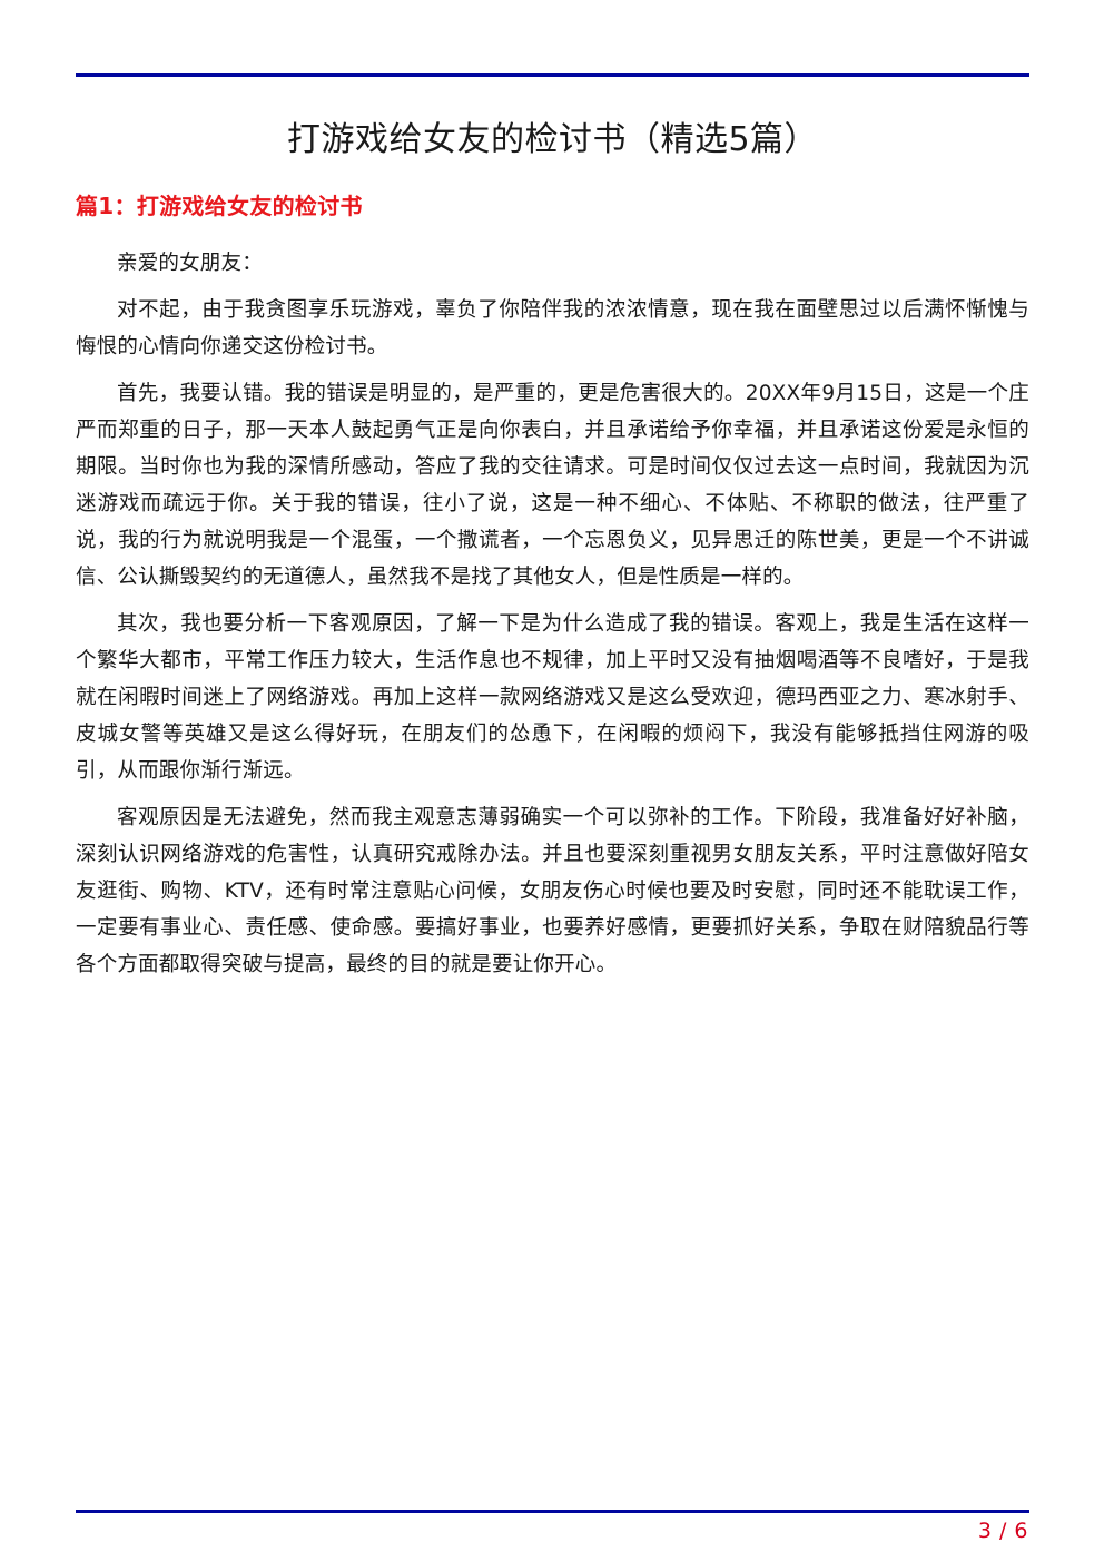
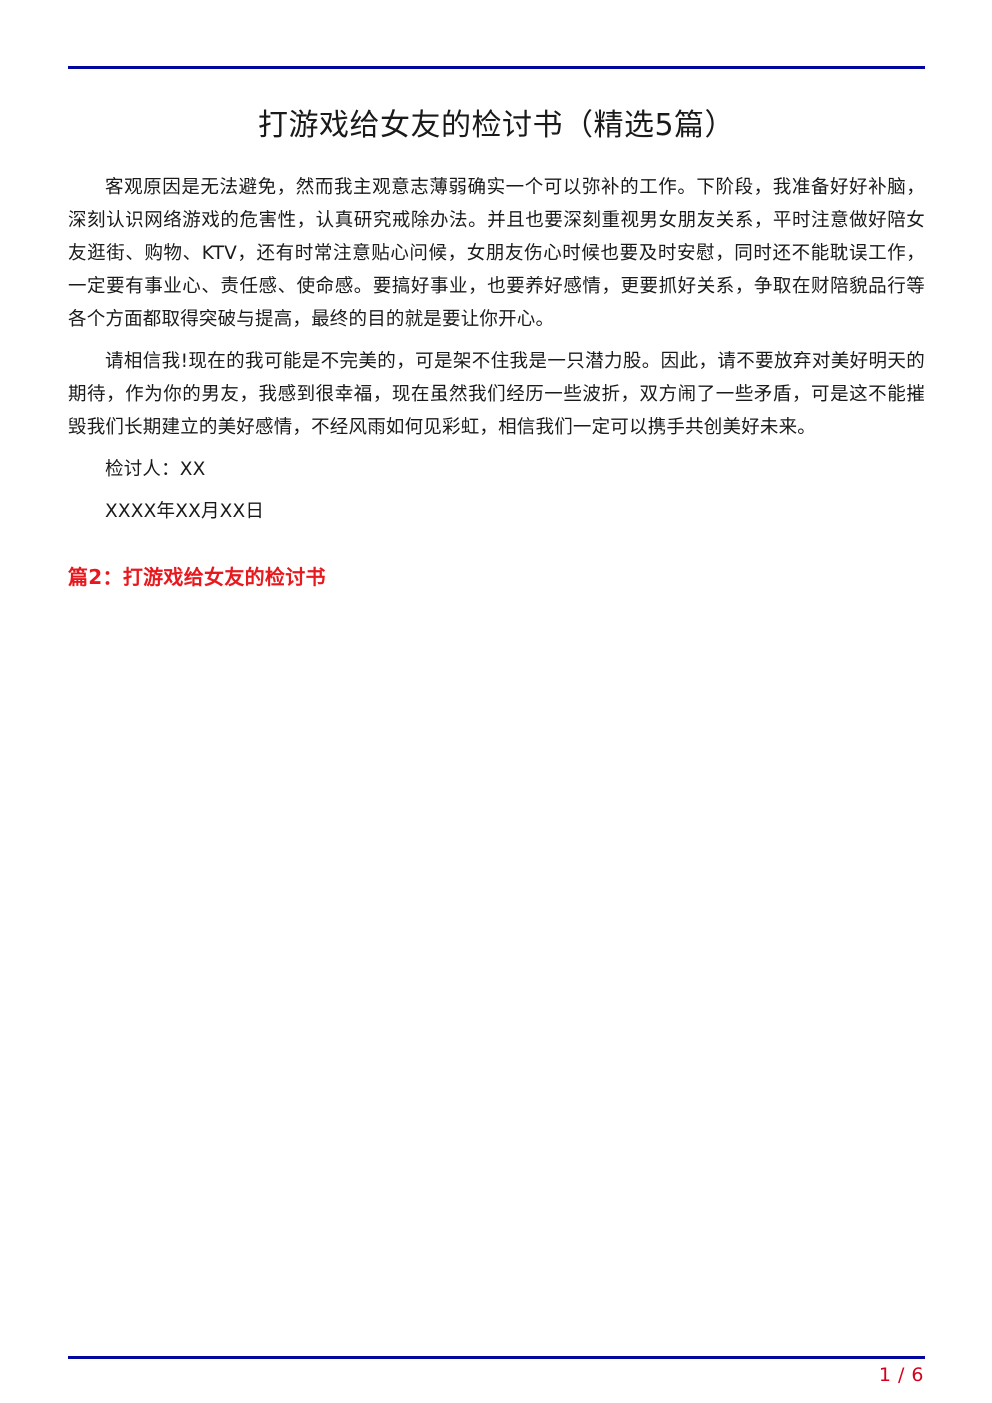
  打游戏给女友的检讨书（精选5篇）
- 篇1：打游戏给女友的检讨书
- 亲爱的女朋友：
- 对不起，由于我贪图享乐玩游戏，辜负了你陪伴我的浓浓情意，现在我在面壁思过以后满怀惭愧与悔恨的心情向你递交这份检讨书。
- 首先，我要认错。我的错误是明显的，是严重的，更是危害很大的。20XX年9月15日，这是一个庄严而郑重的日子，那一天本人鼓起勇气正是向你表白，并且承诺给予你幸福，并且承诺这份爱是永恒的期限。当时你也为我的深情所感动，答应了我的交往请求。可是时间仅仅过去这一点时间，我就因为沉迷游戏而疏远于你。关于我的错误，往小了说，这是一种不细心、不体贴、不称职的做法，往严重了说，我的行为就说明我是一个混蛋，一个撒谎者，一个忘恩负义，见异思迁的陈世美，更是一个不讲诚信、公认撕毁契约的无道德人，虽然我不是找了其他女人，但是性质是一样的。
- 其次，我也要分析一下客观原因，了解一下是为什么造成了我的错误。客观上，我是生活在这样一个繁华大都市，平常工作压力较大，生活作息也不规律，加上平时又没有抽烟喝酒等不良嗜好，于是我就在闲暇时间迷上了网络游戏。再加上这样一款网络游戏又是这么受欢迎，德玛西亚之力、寒冰射手、皮城女警等英雄又是这么得好玩，在朋友们的怂恿下，在闲暇的烦闷下，我没有能够抵挡住网游的吸引，从而跟你渐行渐远。
  客观原因是无法避免，然而我主观意志薄弱确实一个可以弥补的工作。下阶段，我准备好好补脑，深刻认识网络游戏的危害性，认真研究戒除办法。并且也要深刻重视男女朋友关系，平时注意做好陪女友逛街、购物、KTV，还有时常注意贴心问候，女朋友伤心时候也要及时安慰，同时还不能耽误工作，一定要有事业心、责任感、使命感。要搞好事业，也要养好感情，更要抓好关系，争取在财陪貌品行等各个方面都取得突破与提高，最终的目的就是要让你开心。
+ 请相信我!现在的我可能是不完美的，可是架不住我是一只潜力股。因此，请不要放弃对美好明天的期待，作为你的男友，我感到很幸福，现在虽然我们经历一些波折，双方闹了一些矛盾，可是这不能摧毁我们长期建立的美好感情，不经风雨如何见彩虹，相信我们一定可以携手共创美好未来。
+ 检讨人：XX
+ XXXX年XX月XX日
+ 篇2：打游戏给女友的检讨书
- 3 / 6
+ 1 / 6
